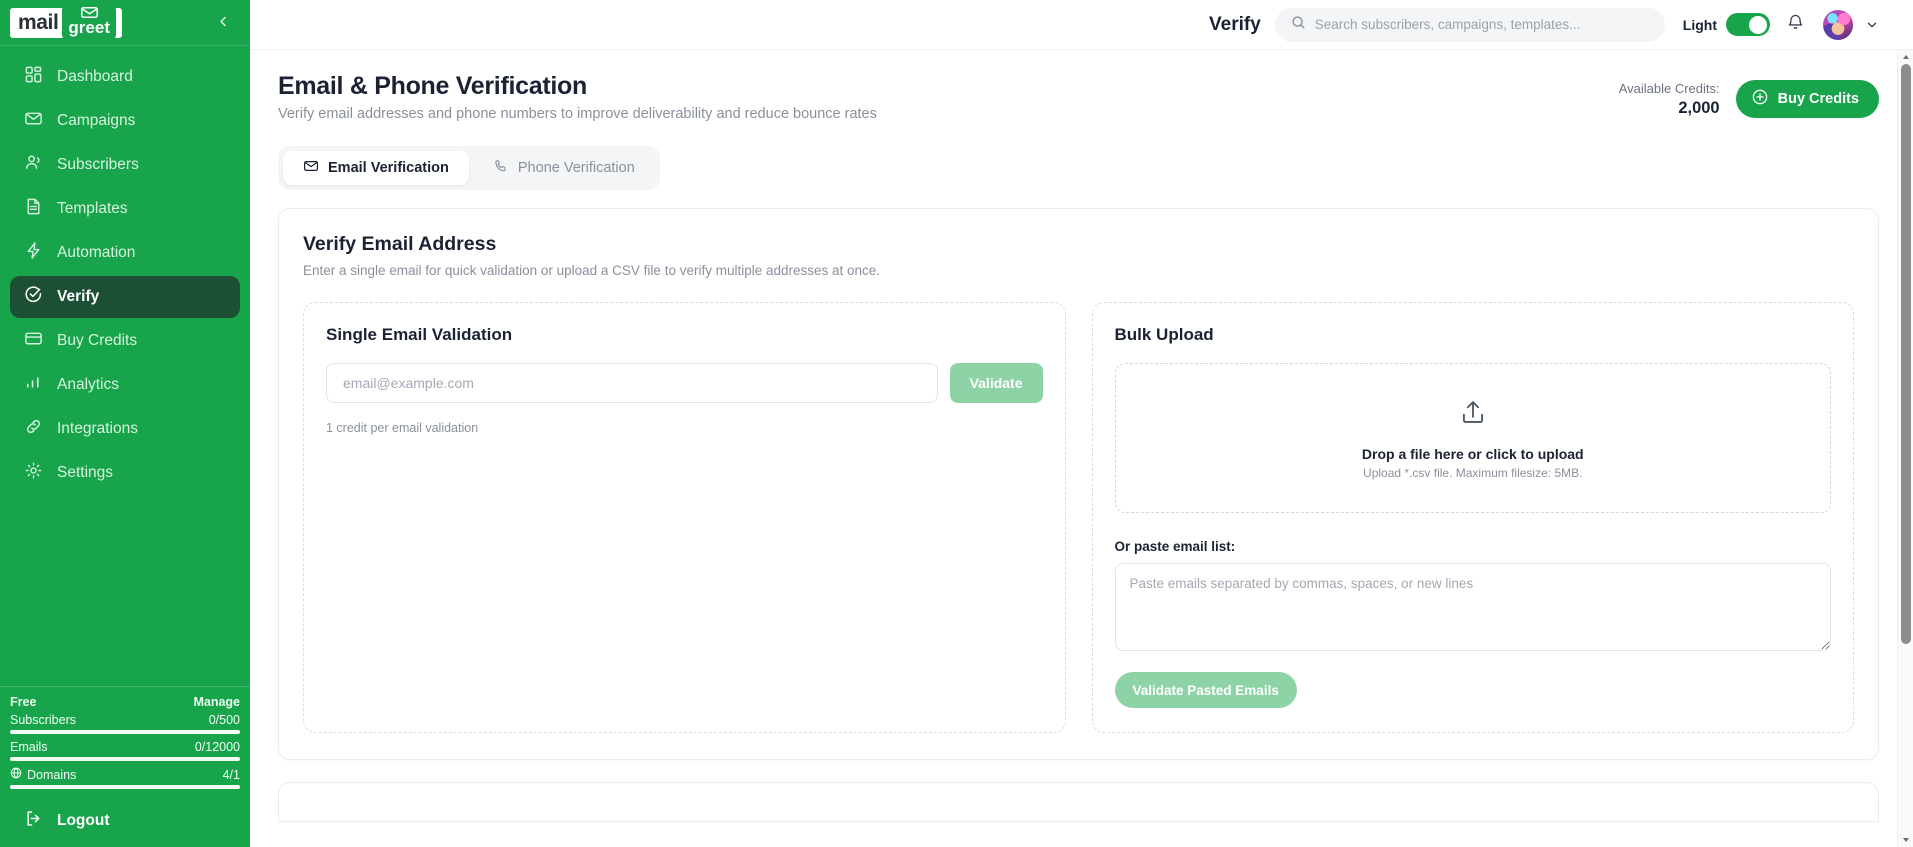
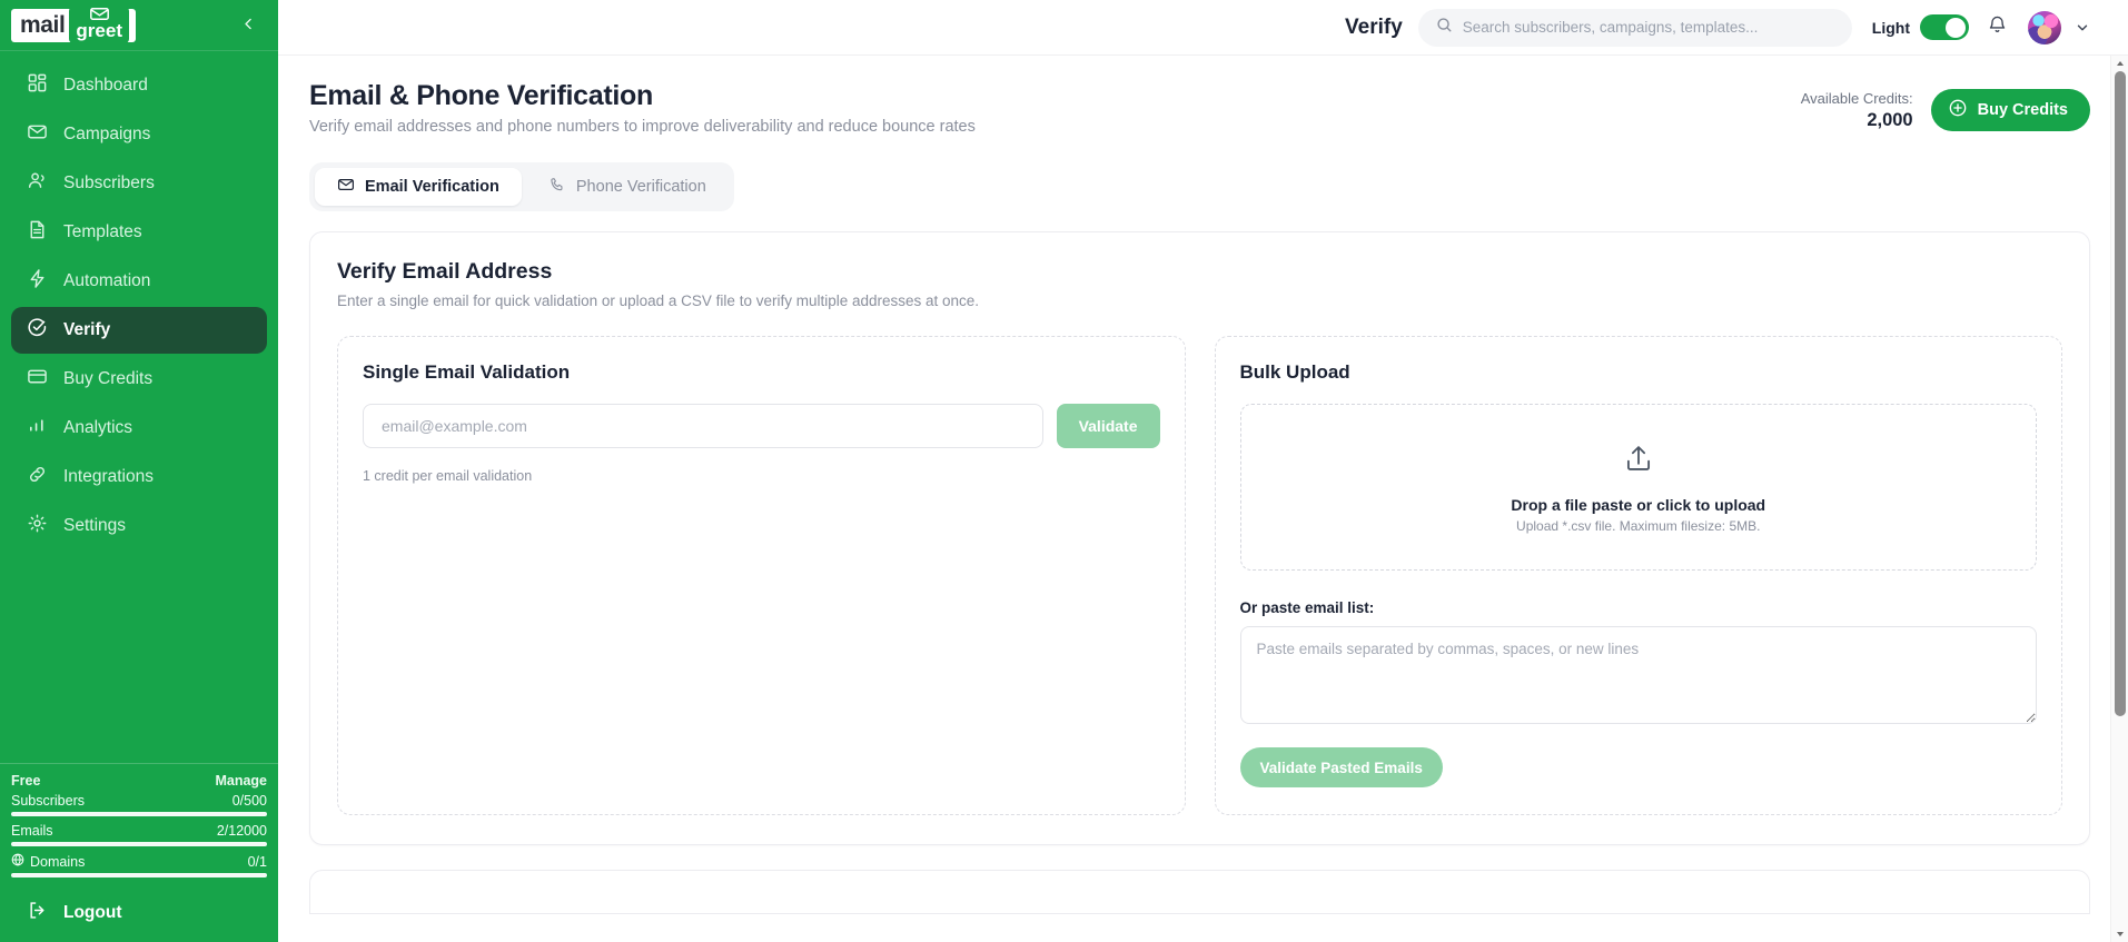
  mail
  greet
  Dashboard
  Campaigns
  Subscribers
  Templates
  Automation
  Verify
  Buy Credits
  Analytics
  Integrations
  Settings
  Free
  Manage
  Subscribers
  0/500
  Emails
- 0/12000
+ 2/12000
  Domains
- 4/1
+ 0/1
  Logout
  Verify
  Search subscribers, campaigns, templates...
  Light
  Email & Phone Verification
  Verify email addresses and phone numbers to improve deliverability and reduce bounce rates
  Available Credits:
  2,000
  Buy Credits
  Email Verification
  Phone Verification
  Verify Email Address
  Enter a single email for quick validation or upload a CSV file to verify multiple addresses at once.
  Single Email Validation
  email@example.com
  Validate
  1 credit per email validation
  Bulk Upload
- Drop a file here or click to upload
+ Drop a file paste or click to upload
  Upload *.csv file. Maximum filesize: 5MB.
  Or paste email list:
  Paste emails separated by commas, spaces, or new lines Validate Pasted Emails
